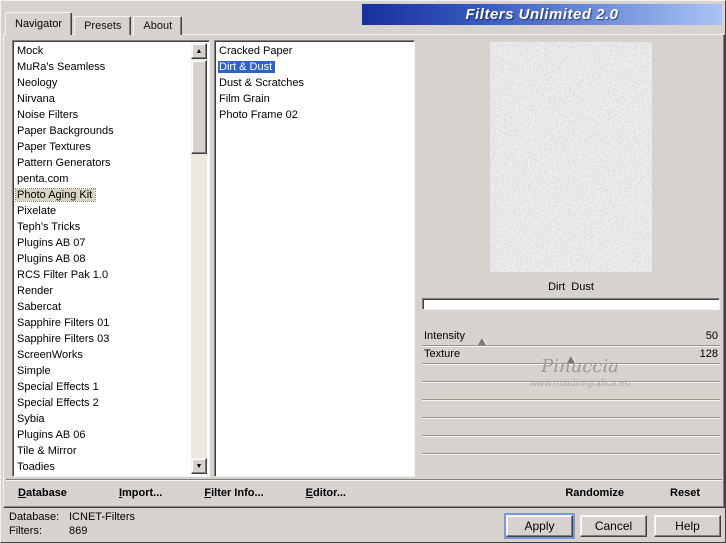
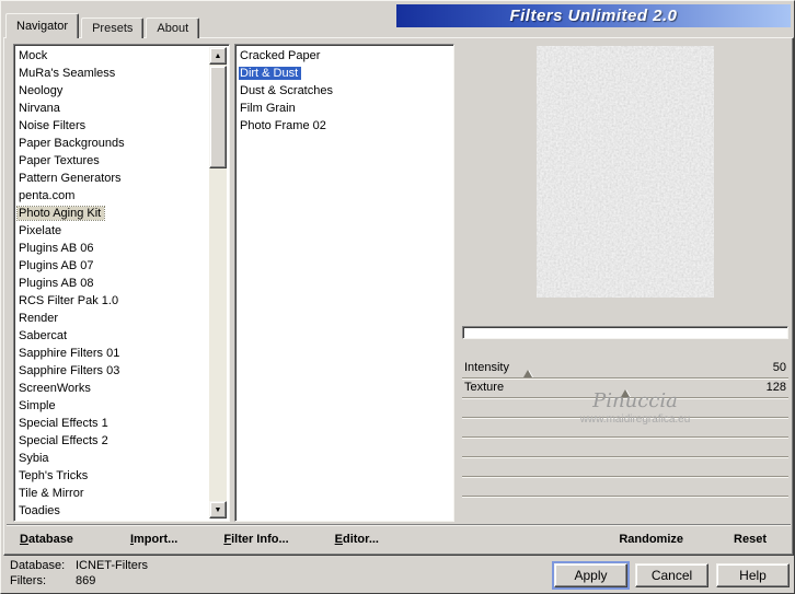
  Filters Unlimited 2.0
  Navigator
  Presets
  About
  Mock
  MuRa's Seamless
  Neology
  Nirvana
  Noise Filters
  Paper Backgrounds
  Paper Textures
  Pattern Generators
  penta.com
  Photo Aging Kit
  Pixelate
- Teph's Tricks
+ Plugins AB 06
  Plugins AB 07
  Plugins AB 08
  RCS Filter Pak 1.0
  Render
  Sabercat
  Sapphire Filters 01
  Sapphire Filters 03
  ScreenWorks
  Simple
  Special Effects 1
  Special Effects 2
  Sybia
- Plugins AB 06
+ Teph's Tricks
  Tile & Mirror
  Toadies
  Cracked Paper
  Dirt & Dust
  Dust & Scratches
  Film Grain
  Photo Frame 02
- Dirt Dust
  Intensity
  50
  Texture
  128
  Pinuccia
  www.maidiregrafica.eu
  Database
  Import...
  Filter Info...
  Editor...
  Randomize
  Reset
  Database:
  ICNET-Filters
  Filters:
  869
  Apply
  Cancel
  Help
